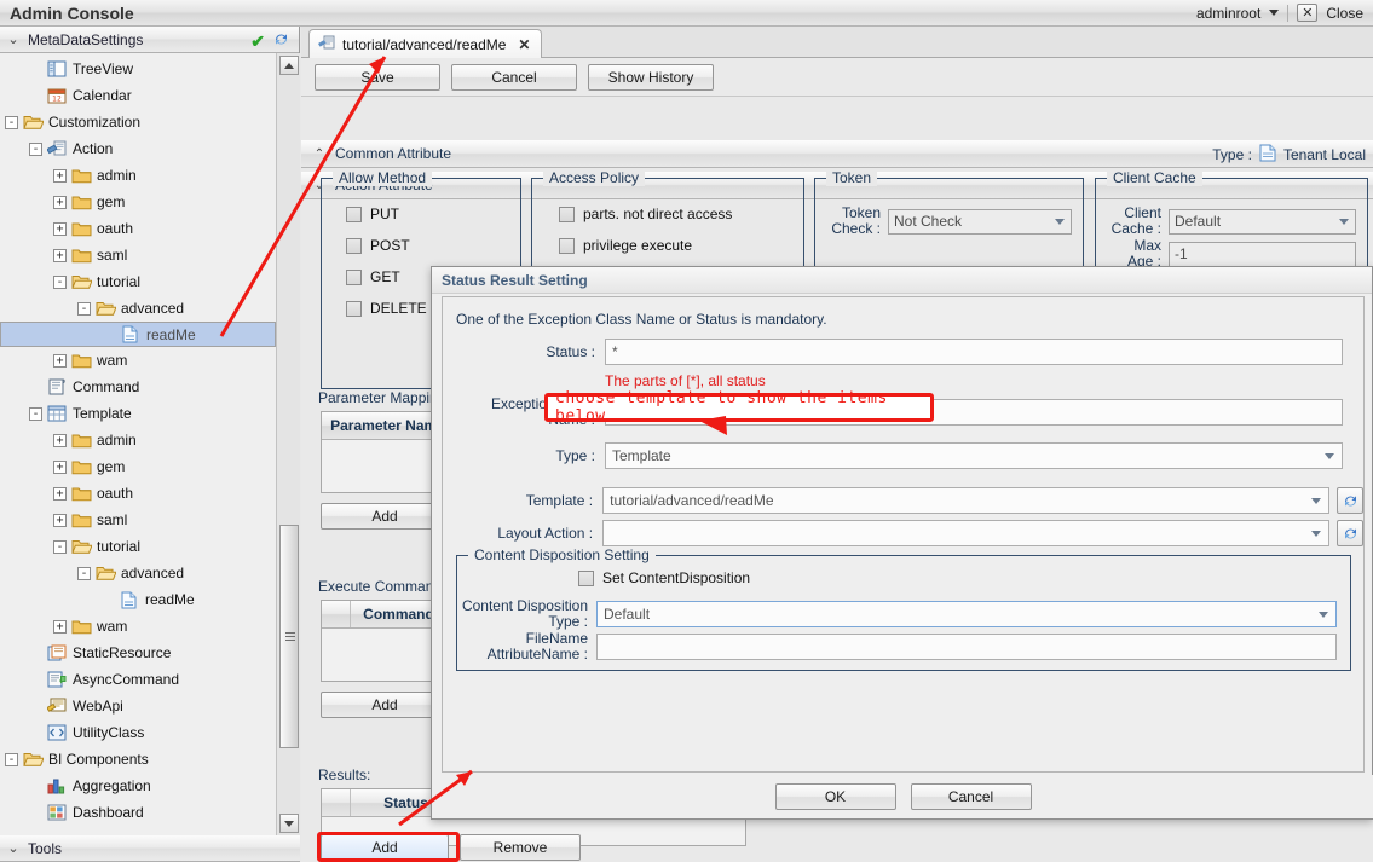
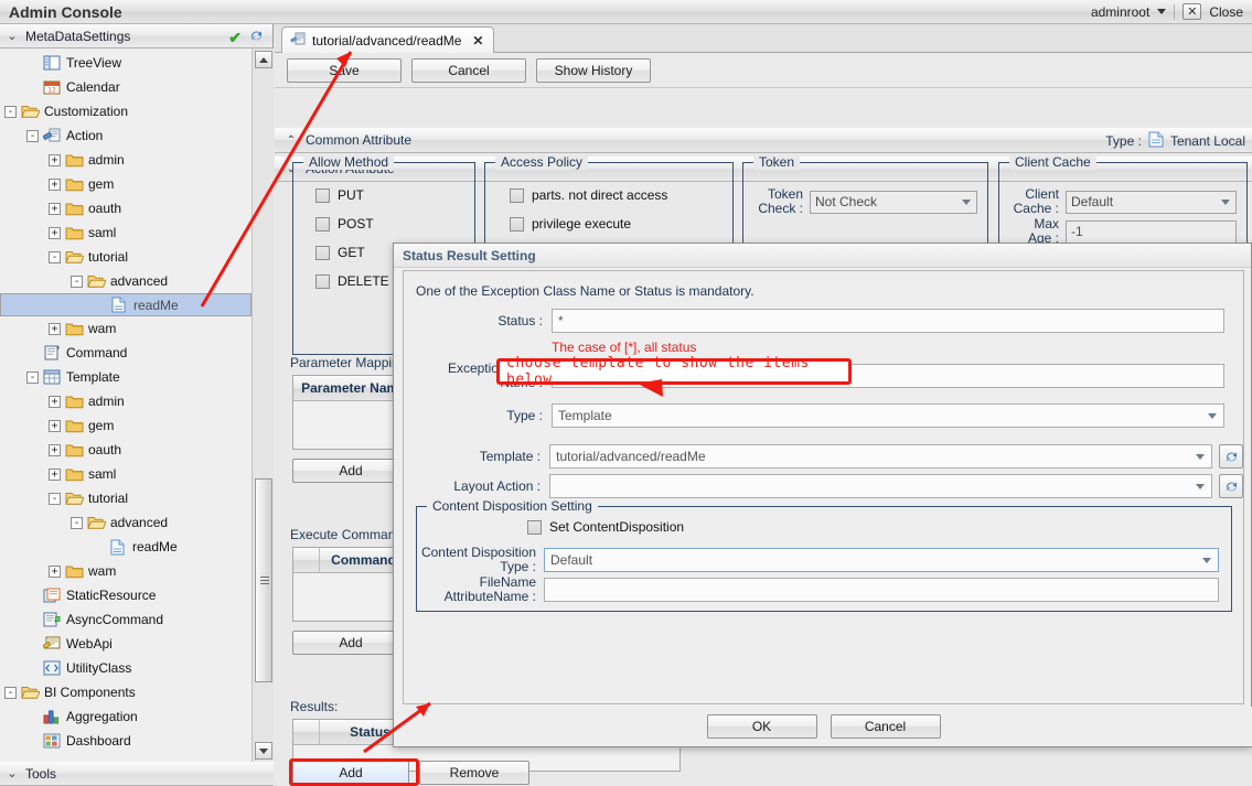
  Admin Console
  adminroot
  ✕
  Close
  ⌄
  MetaDataSettings
  ✔
  TreeView
  Calendar
  -
  Customization
  -
  Action
  +
  admin
  +
  gem
  +
  oauth
  +
  saml
  -
  tutorial
  -
  advanced
  readMe
  +
  wam
  Command
  -
  Template
  +
  admin
  +
  gem
  +
  oauth
  +
  saml
  -
  tutorial
  -
  advanced
  readMe
  +
  wam
  StaticResource
  AsyncCommand
  WebApi
  UtilityClass
  -
  BI Components
  Aggregation
  Dashboard
  ⌄
  Tools
  tutorial/advanced/readMe
  ✕
  Sve
  Cancel
  Show History
  ⌃
  Common Attribute
  Type :
  Tenant Local
  ⌄
  Allow Method
  PUT
  POST
  GET
  DELETE
  Access Policy
  parts. not direct access
  privilege execute
  Token
  Token
  Check :
  Not Check
  Client Cache
  Client
  Cache :
  Default
  Max
  Age :
  -1
  Parameter Mappi
  Parameter Na
  Add
  Execute Comma
  Comman
  Add
  Results:
  Status
  Add
  Remove
  Status Result Setting
  One of the Exception Class Name or Status is mandatory.
  Status :
  *
- The parts of [*], all status
+ The case of [*], all status
  Type :
  Template
  Template :
  tutorial/advanced/readMe
  Layout Action :
  Content Disposition Setting
  Set ContentDisposition
  Content Disposition
  Type :
  Default
  FileName
  AttributeName :
  OK
  Cancel
  choose template to show the items below
